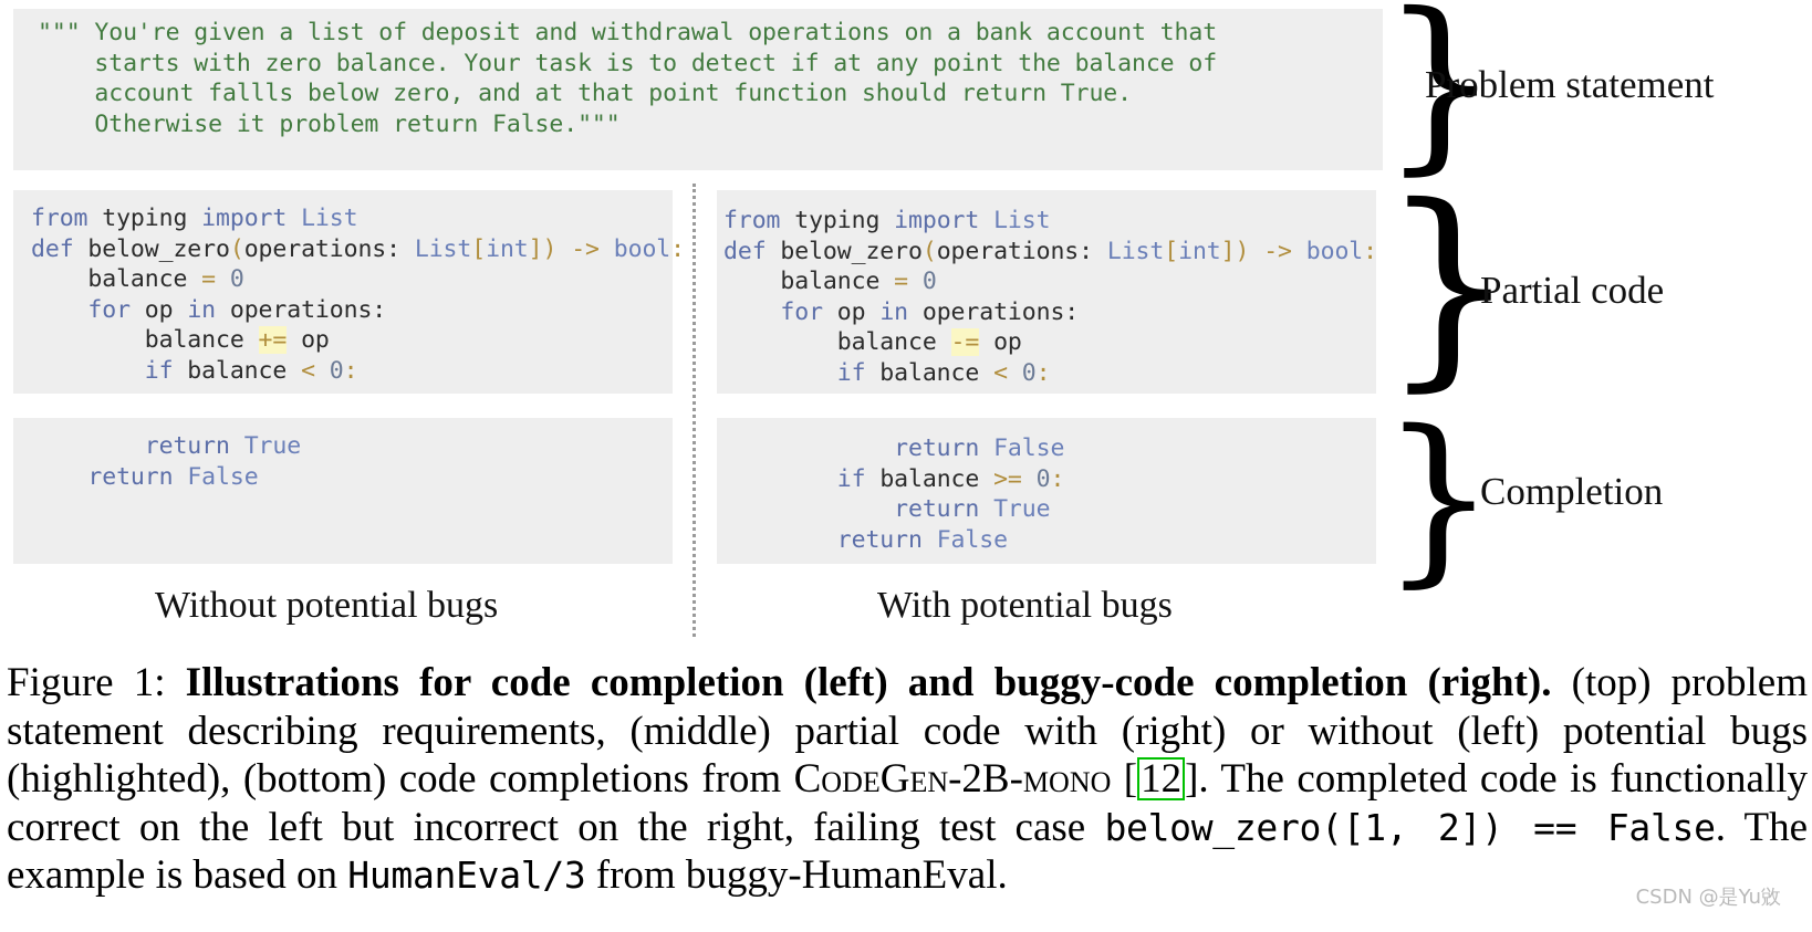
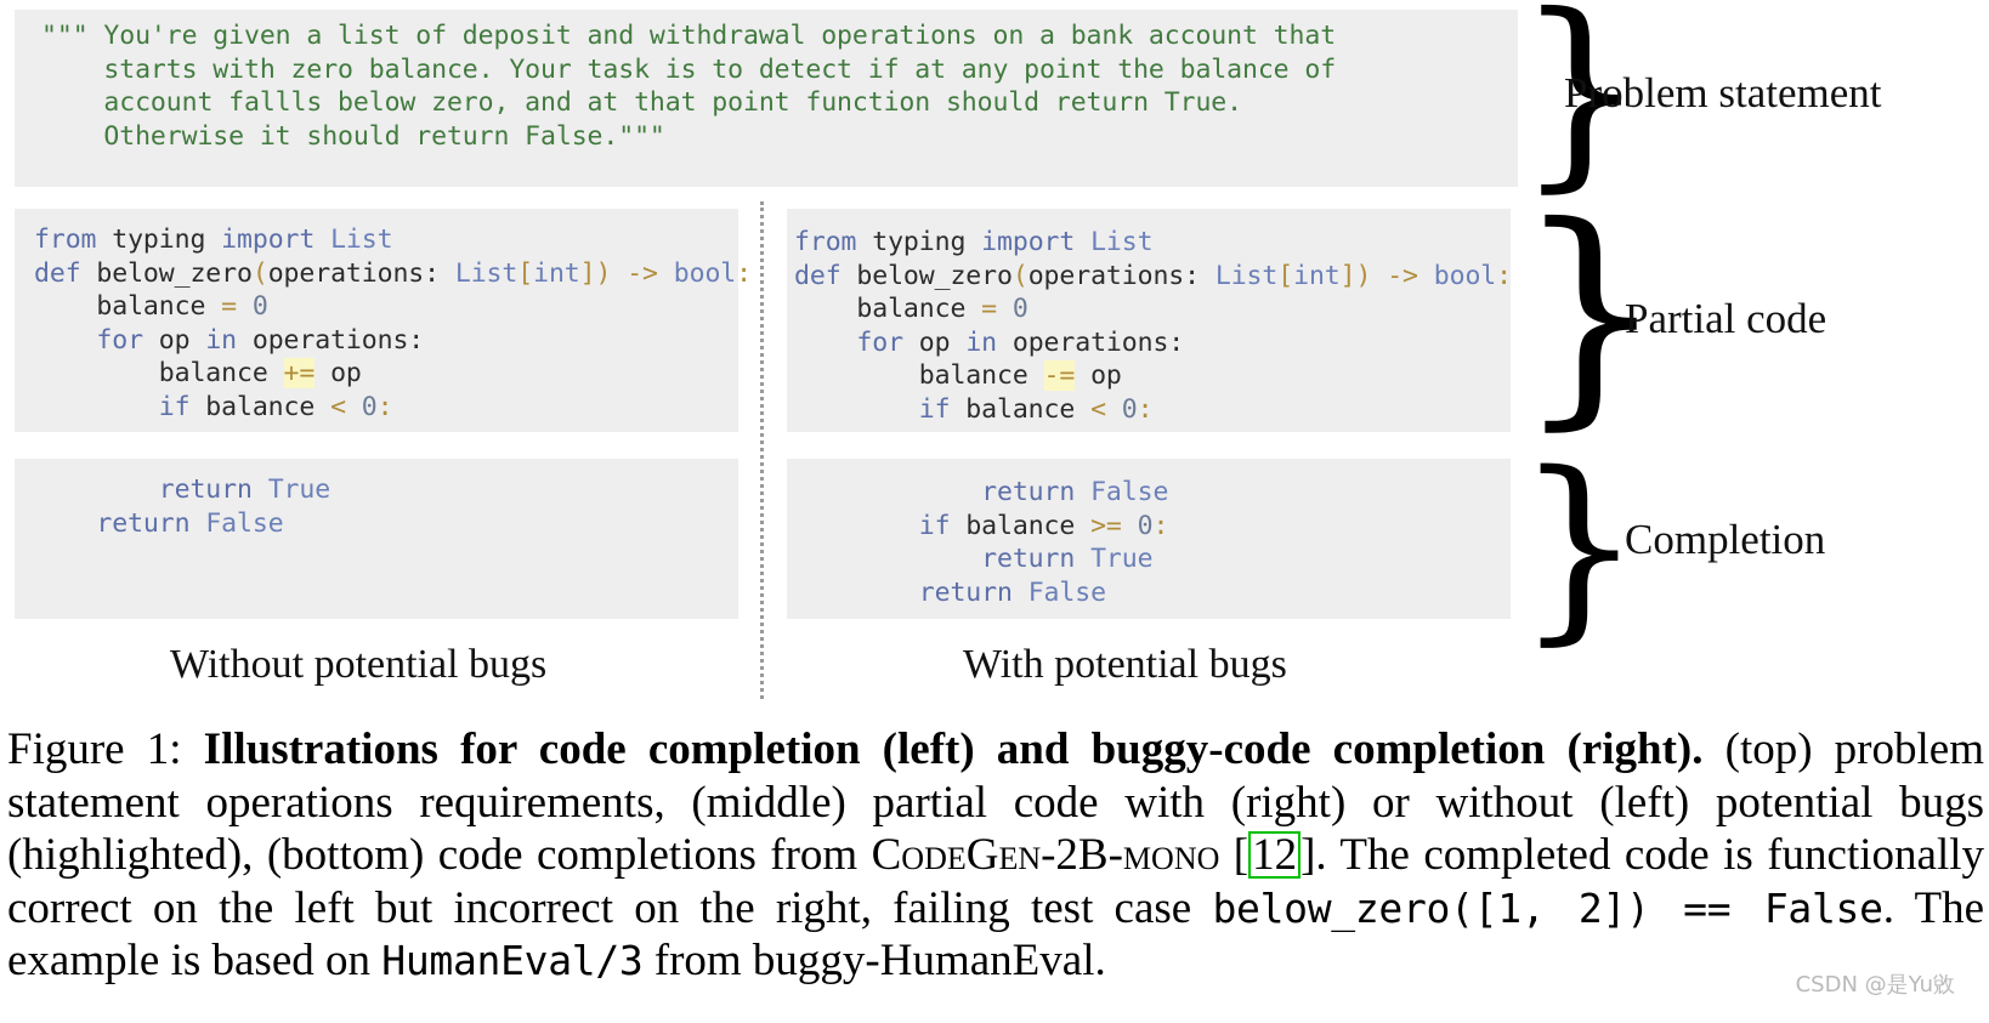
- """ You're given a list of deposit and withdrawal operations on a bank account that starts with zero balance. Your task is to detect if at any point the balance of account fallls below zero, and at that point function should return True. Otherwise it problem return False."""
+ """ You're given a list of deposit and withdrawal operations on a bank account that starts with zero balance. Your task is to detect if at any point the balance of account fallls below zero, and at that point function should return True. Otherwise it should return False."""
  from typing import List def below_zero(operations: List[int]) -> bool: balance = 0 for op in operations: balance += op if balance < 0:
  from typing import List def below_zero(operations: List[int]) -> bool: balance = 0 for op in operations: balance -= op if balance < 0:
  return True return False
  return False if balance >= 0: return True return False
  }
  }
  }
  Problem statement
  Partial code
  Completion
  Without potential bugs
  With potential bugs
- Figure 1: Illustrations for code completion (left) and buggy-code completion (right). (top) problem statement describing requirements, (middle) partial code with (right) or without (left) potential bugs (highlighted), (bottom) code completions from CodeGen-2B-mono [12]. The completed code is functionally correct on the left but incorrect on the right, failing test case below_zero([1, 2]) == False. The example is based on HumanEval/3 from buggy-HumanEval.
+ Figure 1: Illustrations for code completion (left) and buggy-code completion (right). (top) problem statement operations requirements, (middle) partial code with (right) or without (left) potential bugs (highlighted), (bottom) code completions from CodeGen-2B-mono [12]. The completed code is functionally correct on the left but incorrect on the right, failing test case below_zero([1, 2]) == False. The example is based on HumanEval/3 from buggy-HumanEval.
  CSDN @是Yu敓
